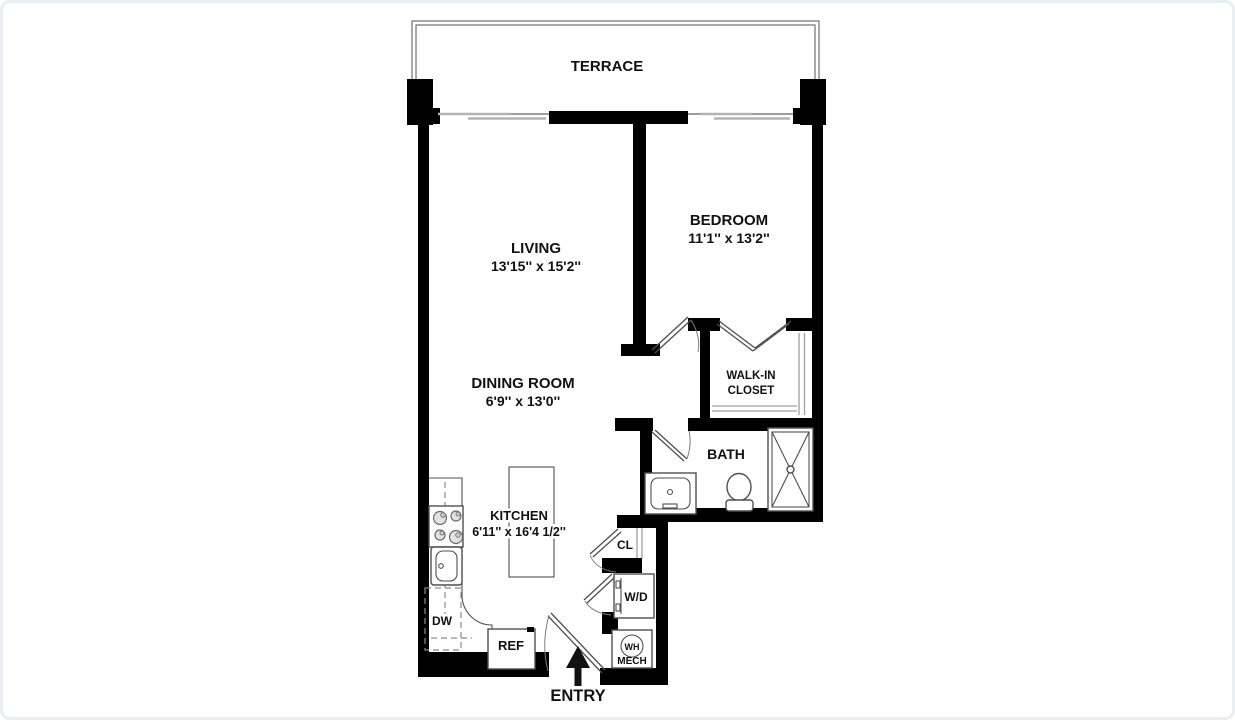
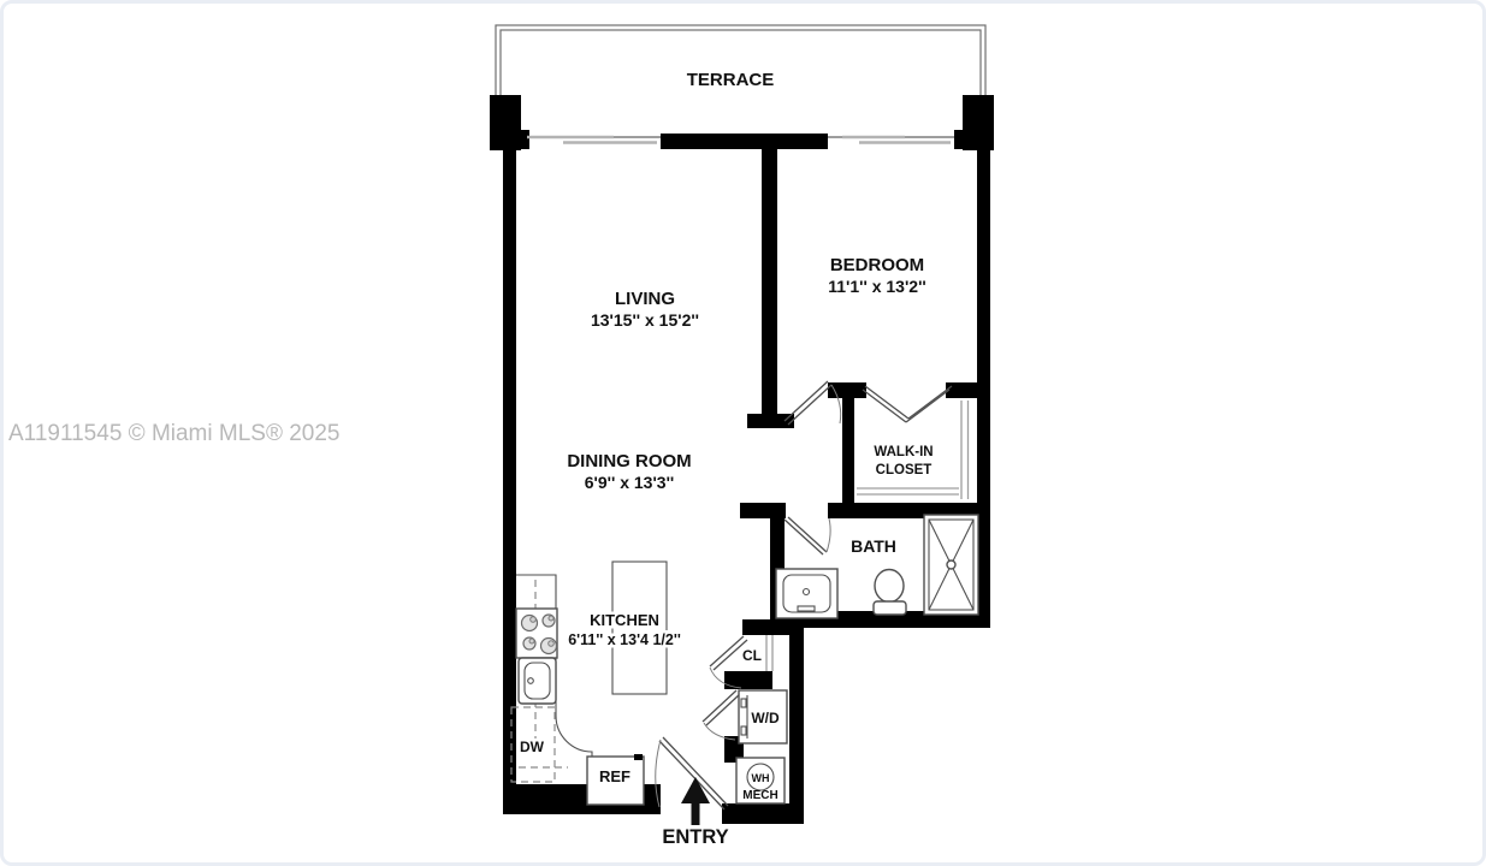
  TERRACE
  LIVING
  13'15'' x 15'2''
  BEDROOM
  11'1'' x 13'2''
  DINING ROOM
- 6'9'' x 13'0''
+ 6'9'' x 13'3''
  KITCHEN
- 6'11'' x 16'4 1/2''
+ 6'11'' x 13'4 1/2''
  WALK-IN
  CLOSET
  BATH
  CL
  W/D
  WH
  MECH
  DW
  REF
  ENTRY
+ A11911545 © Miami MLS® 2025
